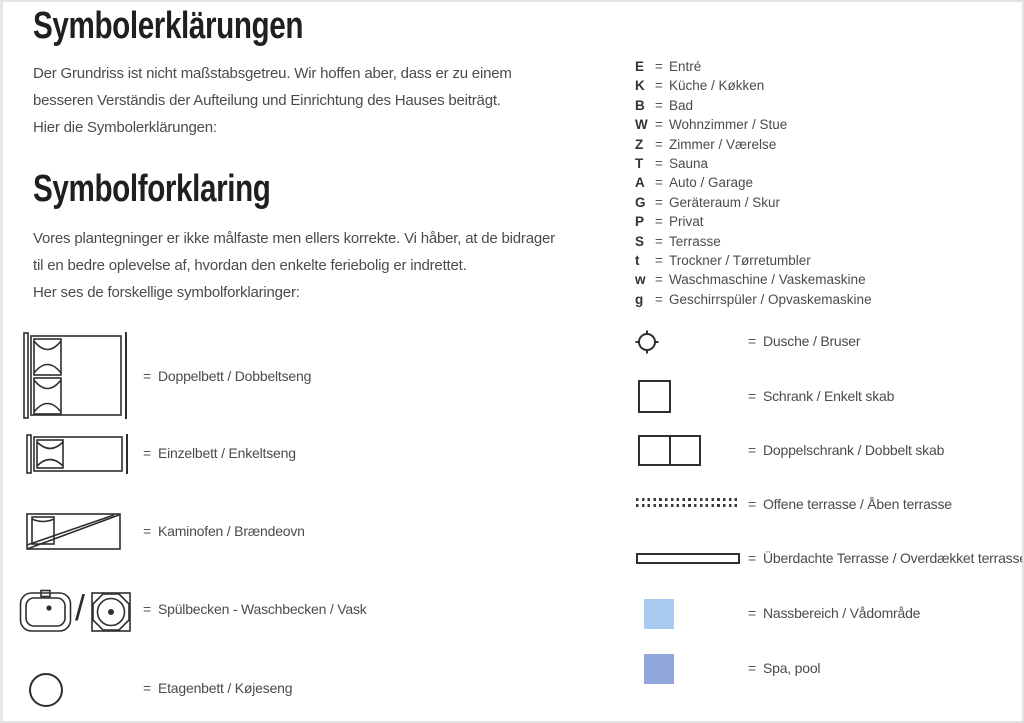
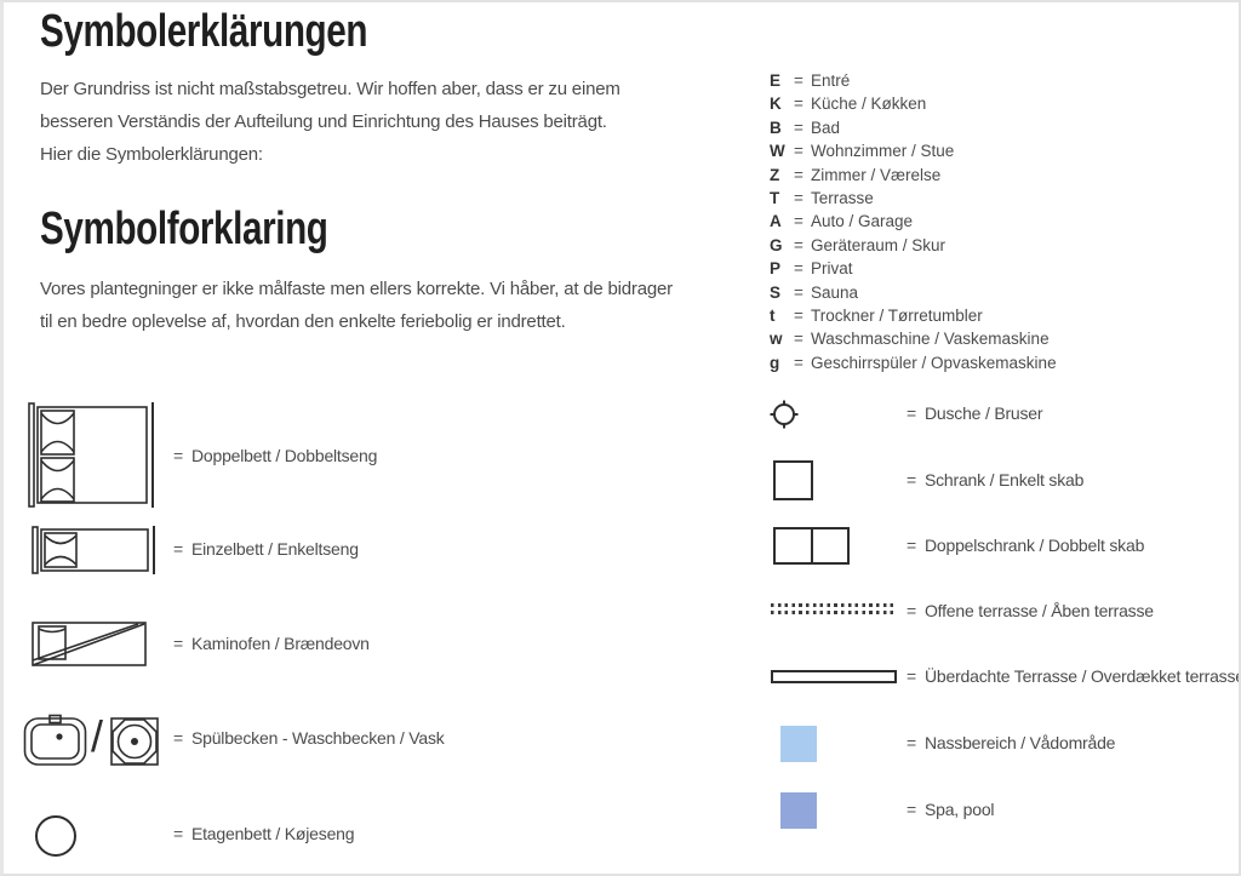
  Symbolerklärungen
  Der Grundriss ist nicht maßstabsgetreu. Wir hoffen aber, dass er zu einem
  besseren Verständis der Aufteilung und Einrichtung des Hauses beiträgt.
  Hier die Symbolerklärungen:
  Symbolforklaring
  Vores plantegninger er ikke målfaste men ellers korrekte. Vi håber, at de bidrager
  til en bedre oplevelse af, hvordan den enkelte feriebolig er indrettet.
- Her ses de forskellige symbolforklaringer:
  E
  =
  Entré
  K
  =
  Küche / Køkken
  B
  =
  Bad
  W
  =
  Wohnzimmer / Stue
  Z
  =
  Zimmer / Værelse
  T
  =
- Sauna
+ Terrasse
  A
  =
  Auto / Garage
  G
  =
  Geräteraum / Skur
  P
  =
  Privat
  S
  =
- Terrasse
+ Sauna
  t
  =
  Trockner / Tørretumbler
  w
  =
  Waschmaschine / Vaskemaskine
  g
  =
  Geschirrspüler / Opvaskemaskine
  = Doppelbett / Dobbeltseng
  = Einzelbett / Enkeltseng
  = Kaminofen / Brændeovn
  /
  = Spülbecken - Waschbecken / Vask
  = Etagenbett / Køjeseng
  = Dusche / Bruser
  = Schrank / Enkelt skab
  = Doppelschrank / Dobbelt skab
  = Offene terrasse / Åben terrasse
  = Überdachte Terrasse / Overdækket terrass
  = Nassbereich / Vådområde
  = Spa, pool
